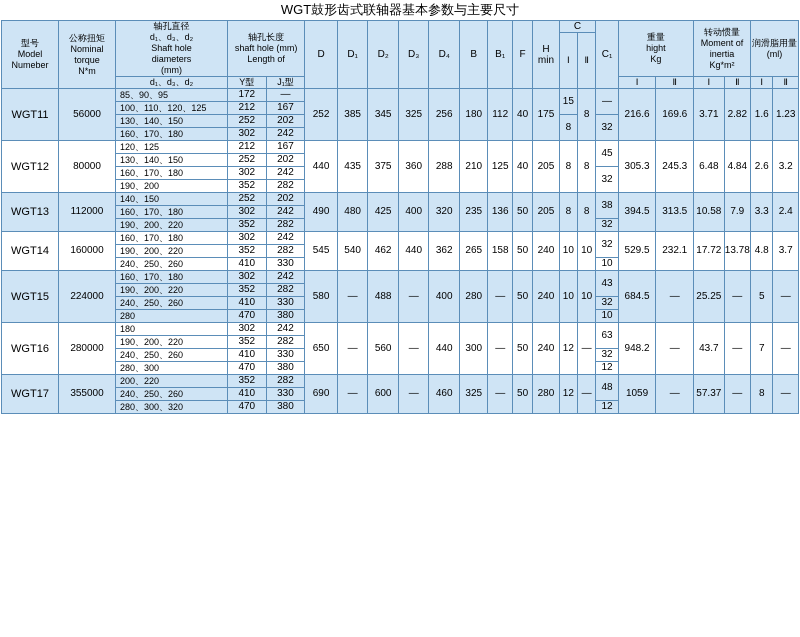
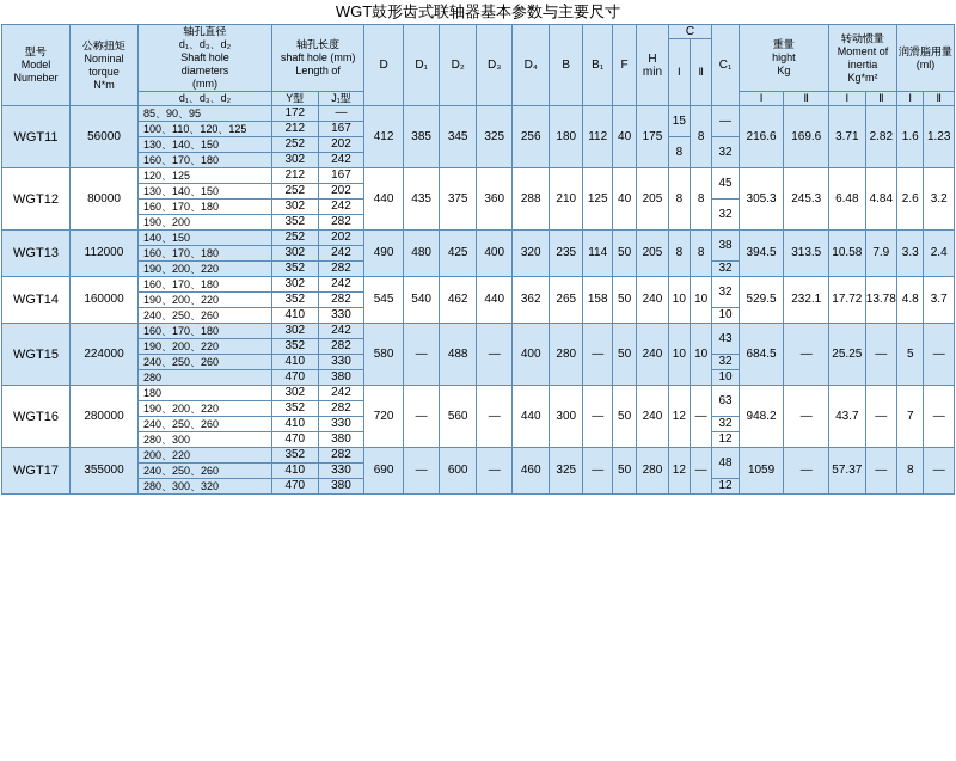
  WGT鼓形齿式联轴器基本参数与主要尺寸
  型号 Model Numeber	公称扭矩 Nominal torque N*m	轴孔直径 d₁、d₃、d₂ Shaft hole diameters (mm)	轴孔长度 shaft hole (mm) Length of	D	D₁	D₂	D₃	D₄	B	B₁	F	H min	C	C₁	重量 hight Kg	转动惯量 Moment of inertia Kg*m²	润滑脂用量 (ml)
  Ⅰ	Ⅱ
  d₁、d₃、d₂	Y型	J₁型	Ⅰ	Ⅱ	Ⅰ	Ⅱ	Ⅰ	Ⅱ
- WGT11	56000	85、90、95	172	—	252	385	345	325	256	180	112	40	175	15	8	—	216.6	169.6	3.71	2.82	1.6	1.23
+ WGT11	56000	85、90、95	172	—	412	385	345	325	256	180	112	40	175	15	8	—	216.6	169.6	3.71	2.82	1.6	1.23
  100、110、120、125	212	167
  130、140、150	252	202	8	32
  160、170、180	302	242
  WGT12	80000	120、125	212	167	440	435	375	360	288	210	125	40	205	8	8	45	305.3	245.3	6.48	4.84	2.6	3.2
  130、140、150	252	202
  160、170、180	302	242	32
  190、200	352	282
- WGT13	112000	140、150	252	202	490	480	425	400	320	235	136	50	205	8	8	38	394.5	313.5	10.58	7.9	3.3	2.4
+ WGT13	112000	140、150	252	202	490	480	425	400	320	235	114	50	205	8	8	38	394.5	313.5	10.58	7.9	3.3	2.4
  160、170、180	302	242
  190、200、220	352	282	32
  WGT14	160000	160、170、180	302	242	545	540	462	440	362	265	158	50	240	10	10	32	529.5	232.1	17.72	13.78	4.8	3.7
  190、200、220	352	282
  240、250、260	410	330	10
  WGT15	224000	160、170、180	302	242	580	—	488	—	400	280	—	50	240	10	10	43	684.5	—	25.25	—	5	—
  190、200、220	352	282
  240、250、260	410	330	32
  280	470	380	10
- WGT16	280000	180	302	242	650	—	560	—	440	300	—	50	240	12	—	63	948.2	—	43.7	—	7	—
+ WGT16	280000	180	302	242	720	—	560	—	440	300	—	50	240	12	—	63	948.2	—	43.7	—	7	—
  190、200、220	352	282
  240、250、260	410	330	32
  280、300	470	380	12
  WGT17	355000	200、220	352	282	690	—	600	—	460	325	—	50	280	12	—	48	1059	—	57.37	—	8	—
  240、250、260	410	330
  280、300、320	470	380	12
